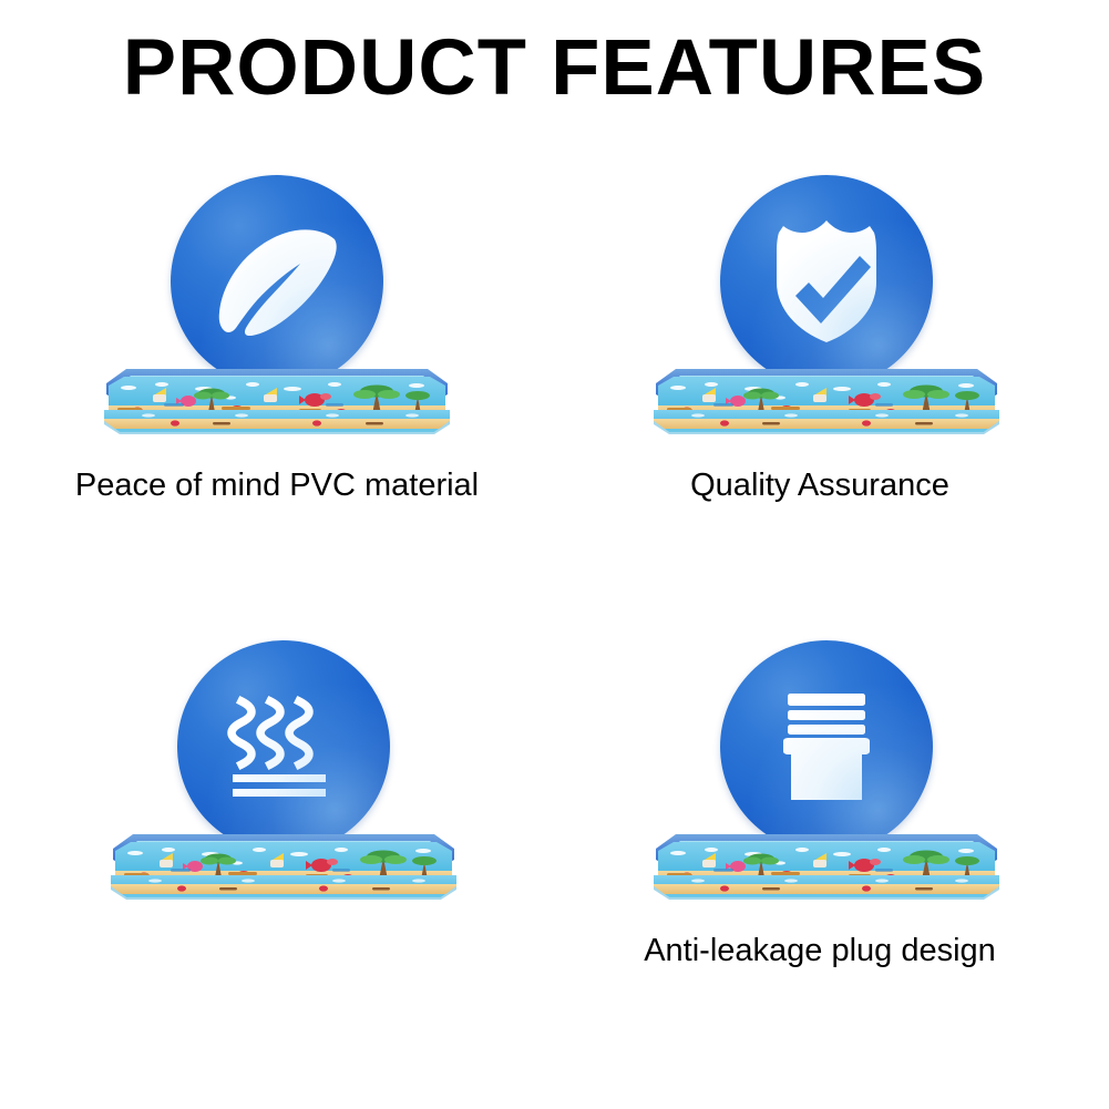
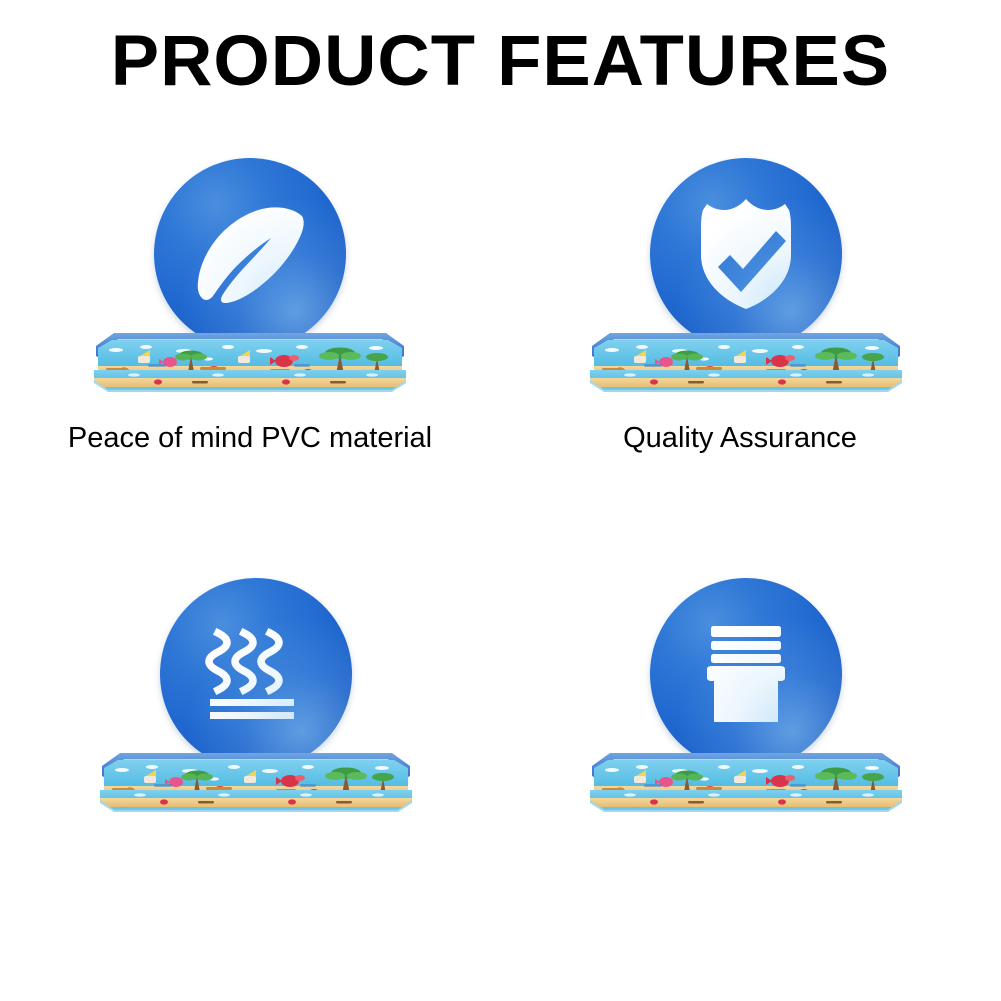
  PRODUCT FEATURES
  Peace of mind PVC material
  Quality Assurance
- Anti-leakage plug design
